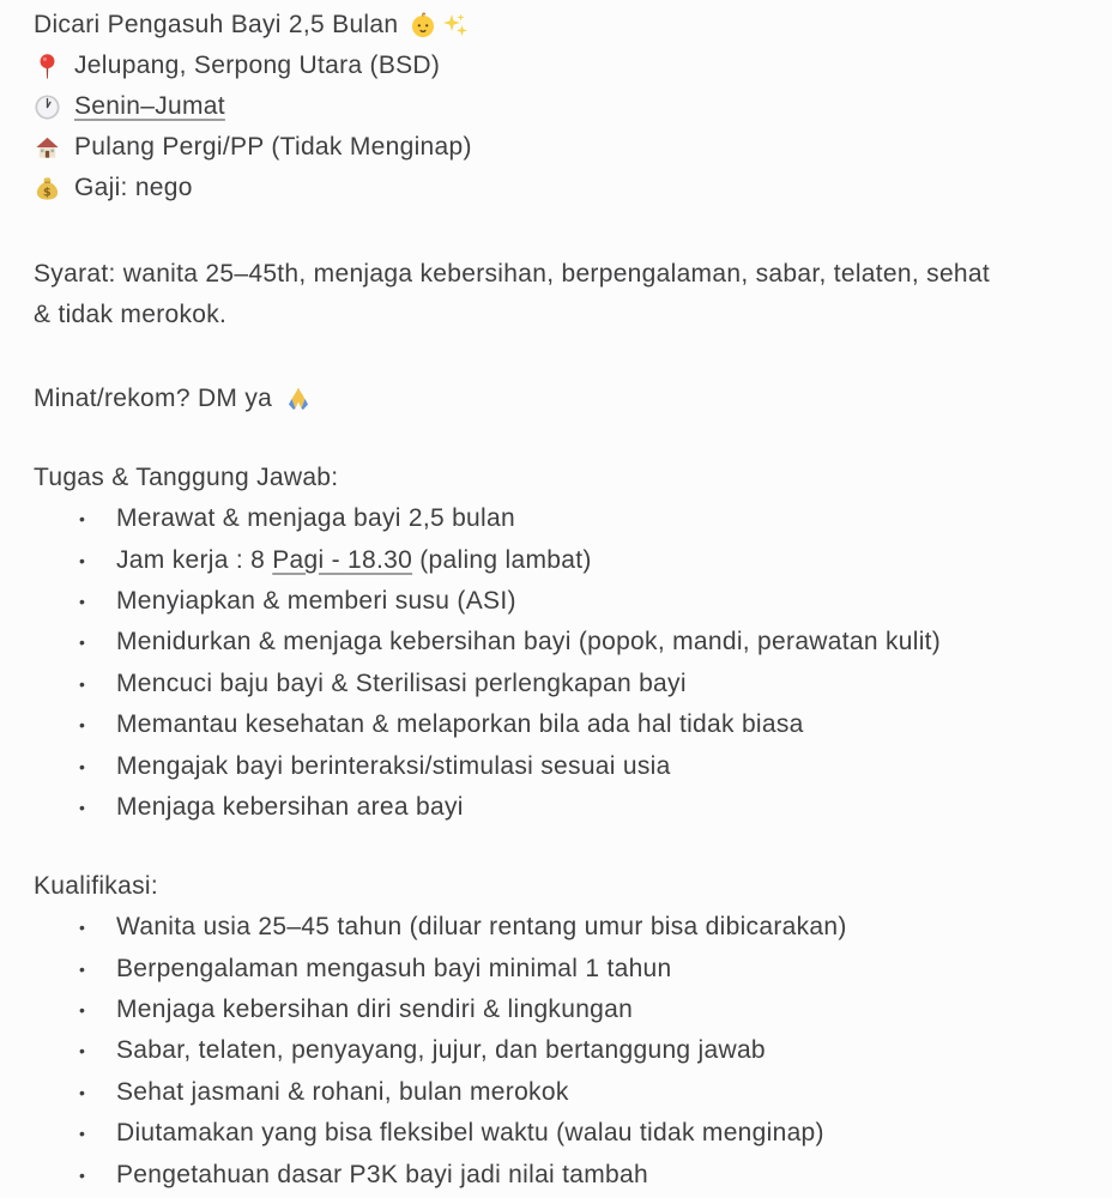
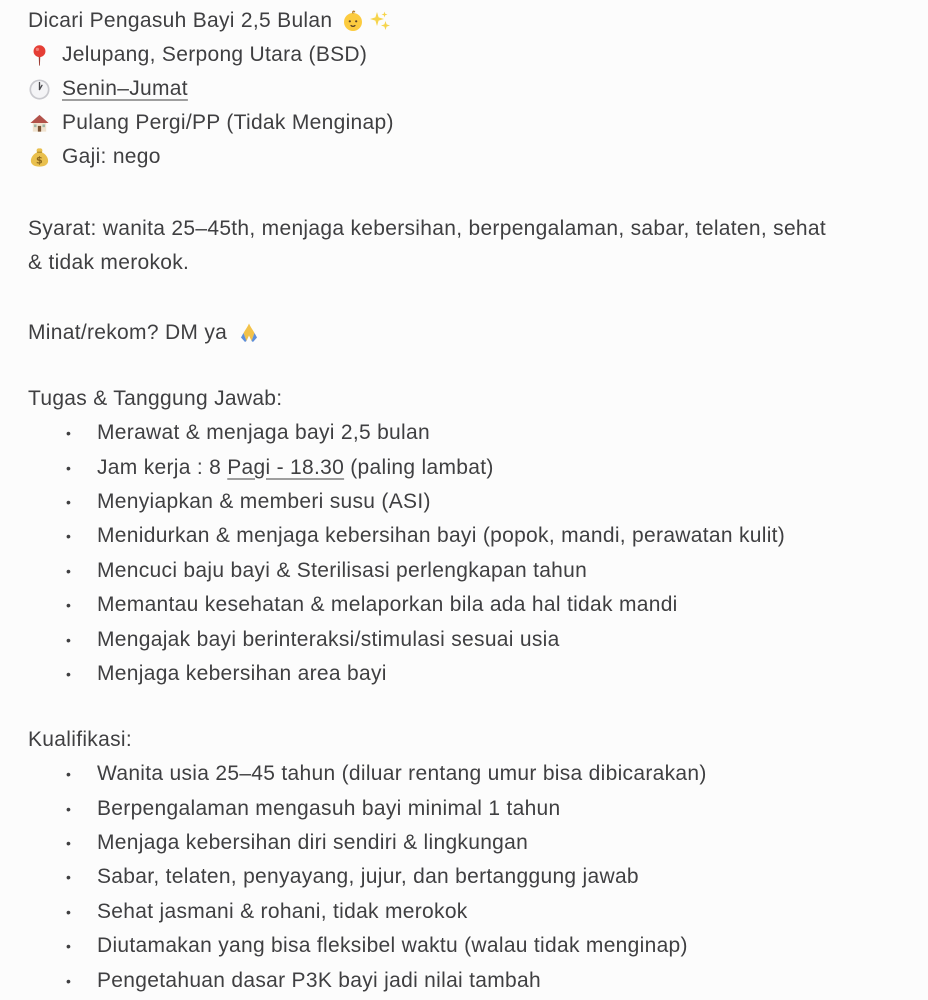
  Dicari Pengasuh Bayi 2,5 Bulan
  Jelupang, Serpong Utara (BSD)
  Senin–Jumat
  Pulang Pergi/PP (Tidak Menginap)
  $
  Gaji: nego
  Syarat: wanita 25–45th, menjaga kebersihan, berpengalaman, sabar, telaten, sehat
  & tidak merokok.
  Minat/rekom? DM ya
  Tugas & Tanggung Jawab:
  Merawat & menjaga bayi 2,5 bulan
  Jam kerja : 8 Pagi - 18.30 (paling lambat)
  Menyiapkan & memberi susu (ASI)
  Menidurkan & menjaga kebersihan bayi (popok, mandi, perawatan kulit)
- Mencuci baju bayi & Sterilisasi perlengkapan bayi
+ Mencuci baju bayi & Sterilisasi perlengkapan tahun
- Memantau kesehatan & melaporkan bila ada hal tidak biasa
+ Memantau kesehatan & melaporkan bila ada hal tidak mandi
  Mengajak bayi berinteraksi/stimulasi sesuai usia
  Menjaga kebersihan area bayi
  Kualifikasi:
  Wanita usia 25–45 tahun (diluar rentang umur bisa dibicarakan)
  Berpengalaman mengasuh bayi minimal 1 tahun
  Menjaga kebersihan diri sendiri & lingkungan
  Sabar, telaten, penyayang, jujur, dan bertanggung jawab
- Sehat jasmani & rohani, bulan merokok
+ Sehat jasmani & rohani, tidak merokok
  Diutamakan yang bisa fleksibel waktu (walau tidak menginap)
  Pengetahuan dasar P3K bayi jadi nilai tambah
